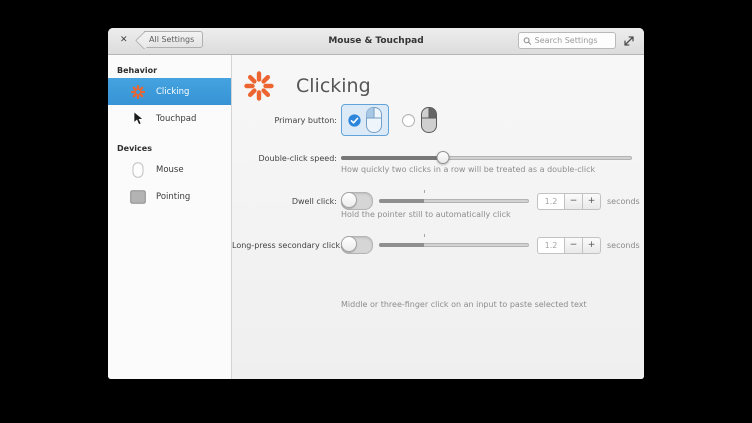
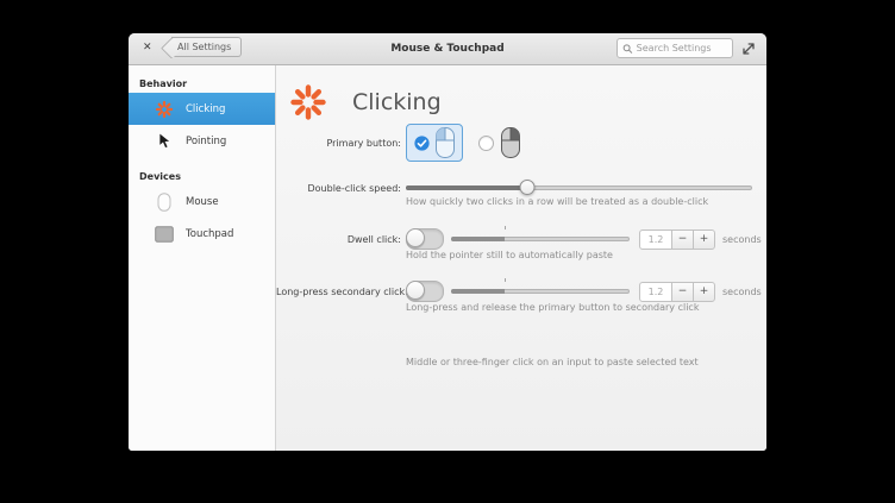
  ✕
  All Settings
  Mouse & Touchpad
  Search Settings
  Behavior
  Clicking
- Touchpad
+ Pointing
  Devices
  Mouse
- Pointing
+ Touchpad
  Clicking
  Primary button:
  Double-click speed:
  How quickly two clicks in a row will be treated as a double-click
  Dwell click:
  1.2
  −
  +
  seconds
- Hold the pointer still to automatically click
+ Hold the pointer still to automatically paste
  Long-press secondary click
  1.2
  −
  +
  seconds
+ Long-press and release the primary button to secondary click
  Middle or three-finger click on an input to paste selected text
